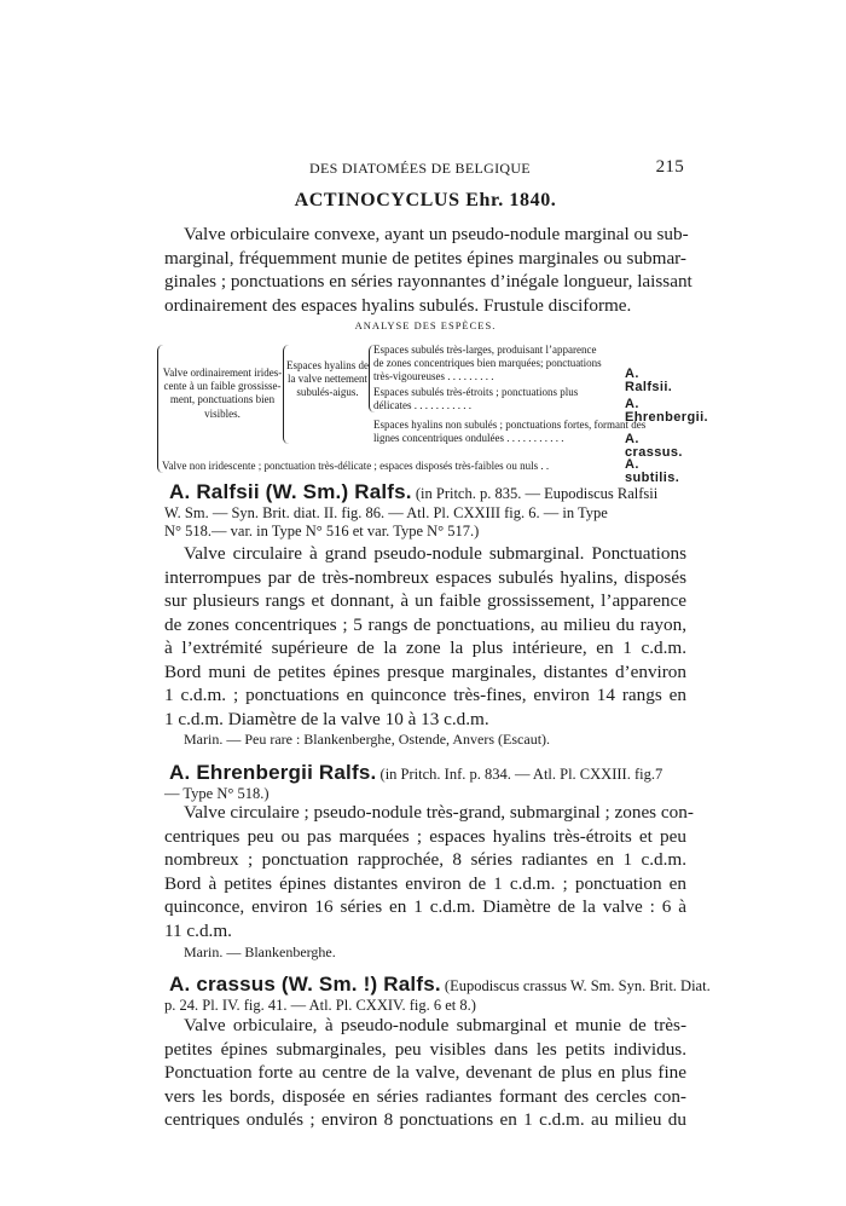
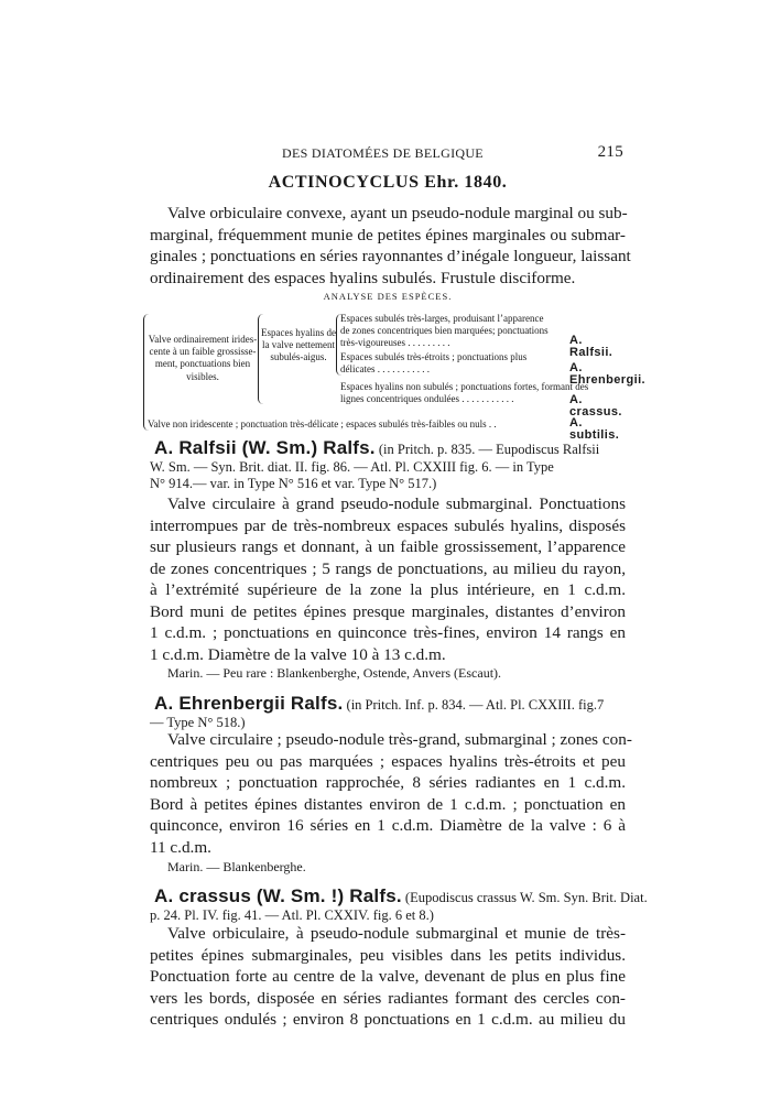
  DES DIATOMÉES DE BELGIQUE
  215
  ACTINOCYCLUS Ehr. 1840.
  Valve orbiculaire convexe, ayant un pseudo-nodule marginal ou sub-
  marginal, fréquemment munie de petites épines marginales ou submar-
  ginales ; ponctuations en séries rayonnantes d’inégale longueur, laissant
  ordinairement des espaces hyalins subulés. Frustule disciforme.
  ANALYSE DES ESPÈCES.
  Valve ordinairement irides-
  cente à un faible grossisse-
  ment, ponctuations bien
  visibles.
  Espaces hyalins de
  la valve nettement
  subulés-aigus.
  Espaces subulés très-larges, produisant l’apparence
  de zones concentriques bien marquées; ponctuations
  très-vigoureuses . . . . . . . . .
  Espaces subulés très-étroits ; ponctuations plus
  délicates . . . . . . . . . . .
  Espaces hyalins non subulés ; ponctuations fortes, forman
  lignes concentriques ondulées . . . . . . . . . . .
- Valve non iridescente ; ponctuation très-délicate ; espaces disposés très-faibles ou nuls . .
+ Valve non iridescente ; ponctuation très-délicate ; espaces subulés très-faibles ou nuls . .
  A. Ralfsii.
  A. Ehrenbergii.
  A. crassus.
  A. subtilis.
  A. Ralfsii (W. Sm.) Ralfs. (in Pritch. p. 835. — Eupodiscus Ralfsii
  W. Sm. — Syn. Brit. diat. II. fig. 86. — Atl. Pl. CXXIII fig. 6. — in Type
- N° 518.— var. in Type N° 516 et var. Type N° 517.)
+ N° 914.— var. in Type N° 516 et var. Type N° 517.)
  Valve circulaire à grand pseudo-nodule submarginal. Ponctuations
  interrompues par de très-nombreux espaces subulés hyalins, disposés
  sur plusieurs rangs et donnant, à un faible grossissement, l’apparence
  de zones concentriques ; 5 rangs de ponctuations, au milieu du rayon,
  à l’extrémité supérieure de la zone la plus intérieure, en 1 c.d.m.
  Bord muni de petites épines presque marginales, distantes d’environ
  1 c.d.m. ; ponctuations en quinconce très-fines, environ 14 rangs en
  1 c.d.m. Diamètre de la valve 10 à 13 c.d.m.
  Marin. — Peu rare : Blankenberghe, Ostende, Anvers (Escaut).
  A. Ehrenbergii Ralfs. (in Pritch. Inf. p. 834. — Atl. Pl. CXXIII. fig.7
  — Type N° 518.)
  Valve circulaire ; pseudo-nodule très-grand, submarginal ; zones con-
  centriques peu ou pas marquées ; espaces hyalins très-étroits et peu
  nombreux ; ponctuation rapprochée, 8 séries radiantes en 1 c.d.m.
  Bord à petites épines distantes environ de 1 c.d.m. ; ponctuation en
  quinconce, environ 16 séries en 1 c.d.m. Diamètre de la valve : 6 à
  11 c.d.m.
  Marin. — Blankenberghe.
  A. crassus (W. Sm. !) Ralfs. (Eupodiscus crassus W. Sm. Syn. Brit. Diat.
  p. 24. Pl. IV. fig. 41. — Atl. Pl. CXXIV. fig. 6 et 8.)
  Valve orbiculaire, à pseudo-nodule submarginal et munie de très-
  petites épines submarginales, peu visibles dans les petits individus.
  Ponctuation forte au centre de la valve, devenant de plus en plus fine
  vers les bords, disposée en séries radiantes formant des cercles con-
  centriques ondulés ; environ 8 ponctuations en 1 c.d.m. au milieu du
